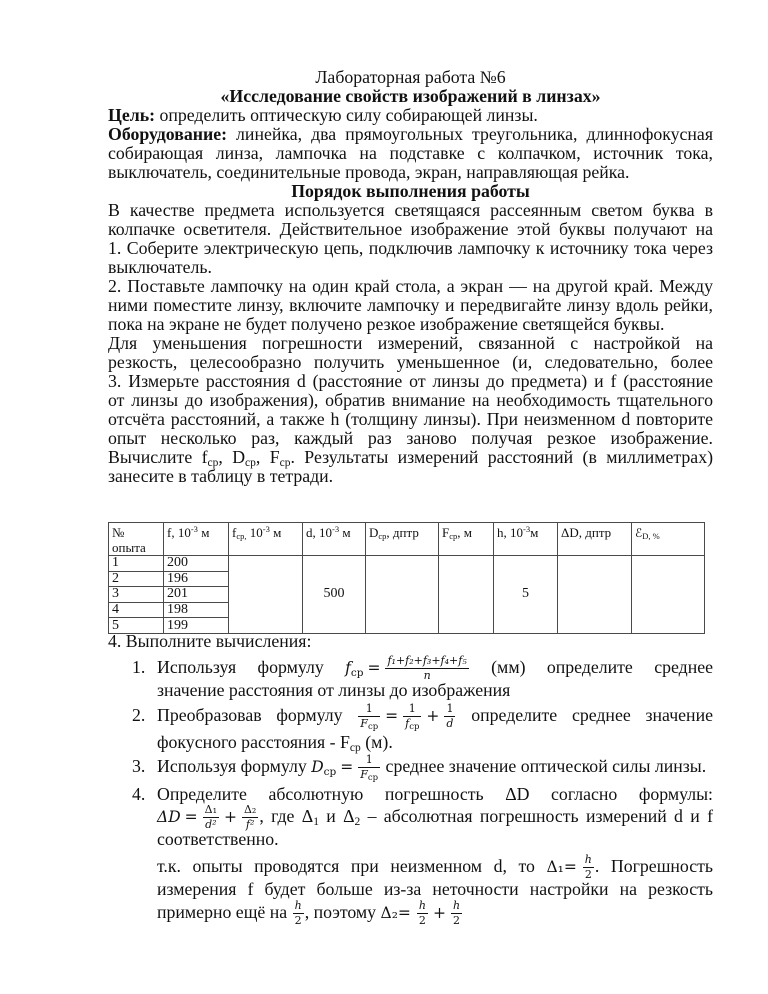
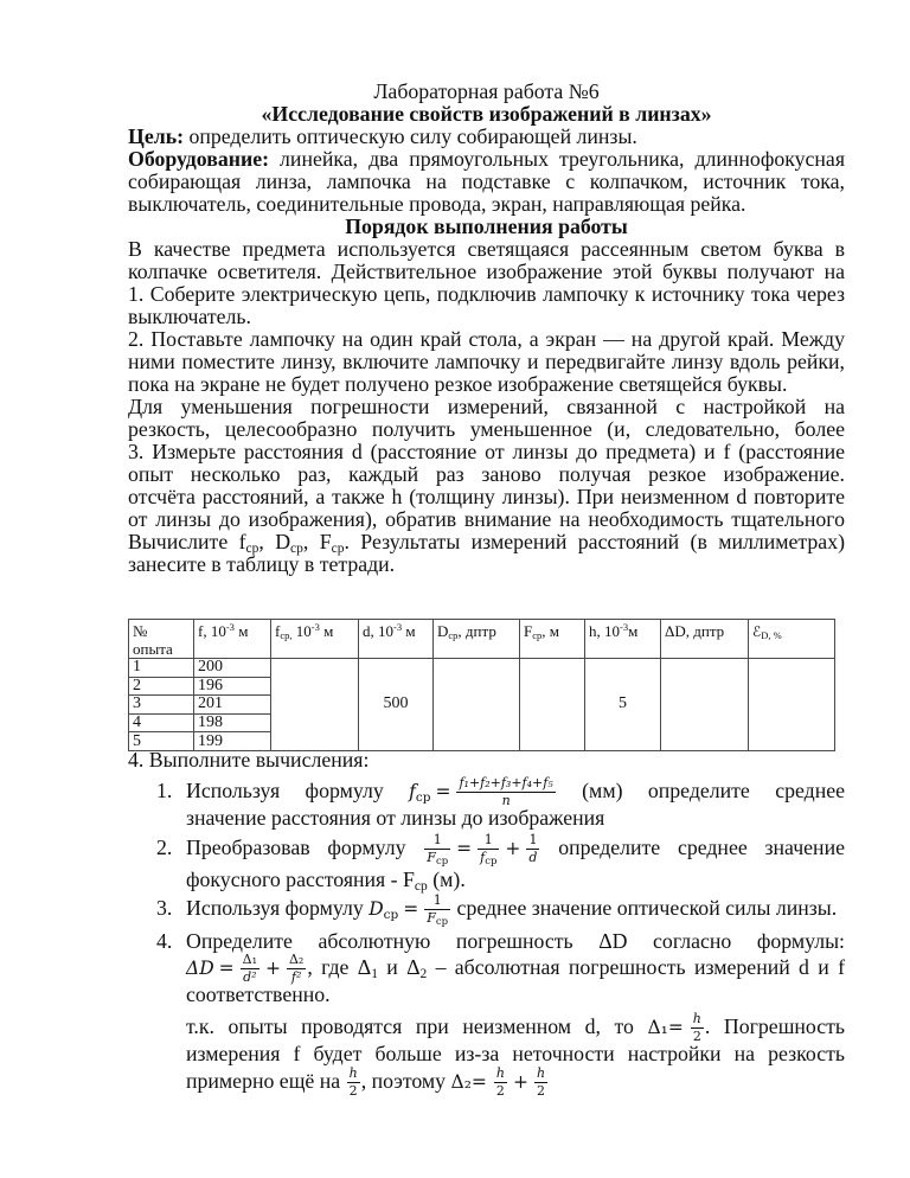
  Лабораторная работа №6
  «Исследование свойств изображений в линзах»
  Цель: определить оптическую силу собирающей линзы.
  Оборудование: линейка, два прямоугольных треугольника, длиннофокусная
  собирающая линза, лампочка на подставке с колпачком, источник тока,
  выключатель, соединительные провода, экран, направляющая рейка.
  Порядок выполнения работы
  В качестве предмета используется светящаяся рассеянным светом буква в
  колпачке осветителя. Действительное изображение этой буквы получают на
  1. Соберите электрическую цепь, подключив лампочку к источнику тока через
  выключатель.
  2. Поставьте лампочку на один край стола, а экран — на другой край. Между
  ними поместите линзу, включите лампочку и передвигайте линзу вдоль рейки,
  пока на экране не будет получено резкое изображение светящейся буквы.
  Для уменьшения погрешности измерений, связанной с настройкой на
  резкость, целесообразно получить уменьшенное (и, следовательно, более
  3. Измерьте расстояния d (расстояние от линзы до предмета) и f (расстояние
- от линзы до изображения), обратив внимание на необходимость тщательного
+ опыт несколько раз, каждый раз заново получая резкое изображение.
  отсчёта расстояний, а также h (толщину линзы). При неизменном d повторите
- опыт несколько раз, каждый раз заново получая резкое изображение.
+ от линзы до изображения), обратив внимание на необходимость тщательного
  Вычислите fср, Dср, Fср. Результаты измерений расстояний (в миллиметрах)
  занесите в таблицу в тетради.
  №опыта	f, 10-3 м	fср, 10-3 м	d, 10-3 м	Dср, дптр	Fср, м	h, 10-3м	ΔD, дптр	ℰD, %
  1	200		500			5
  2	196
  3	201
  4	198
  5	199
  4. Выполните вычисления:
  1.
  Используя формулу fср =
  f₁+f₂+f₃+f₄+f₅
  n
  (мм) определите среднее
  значение расстояния от линзы до изображения
  2.
  Преобразовав формулу
  1
  Fср
  =
  1
  fср
  +
  1
  d
  определите среднее значение
  фокусного расстояния - Fср (м).
  3.
  Используя формулу Dср =
  1
  Fср
  среднее значение оптической силы линзы.
  4.
  Определите абсолютную погрешность ΔD согласно формулы:
  ΔD =
  Δ₁
  d²
  +
  Δ₂
  f²
  , где Δ1 и Δ2 – абсолютная погрешность измерений d и f
  соответственно.
  т.к. опыты проводятся при неизменном d, то Δ₁=
  h
  2
  . Погрешность
  измерения f будет больше из-за неточности настройки на резкость
  примерно ещё на
  h
  2
  , поэтому Δ₂=
  h
  2
  +
  h
  2
